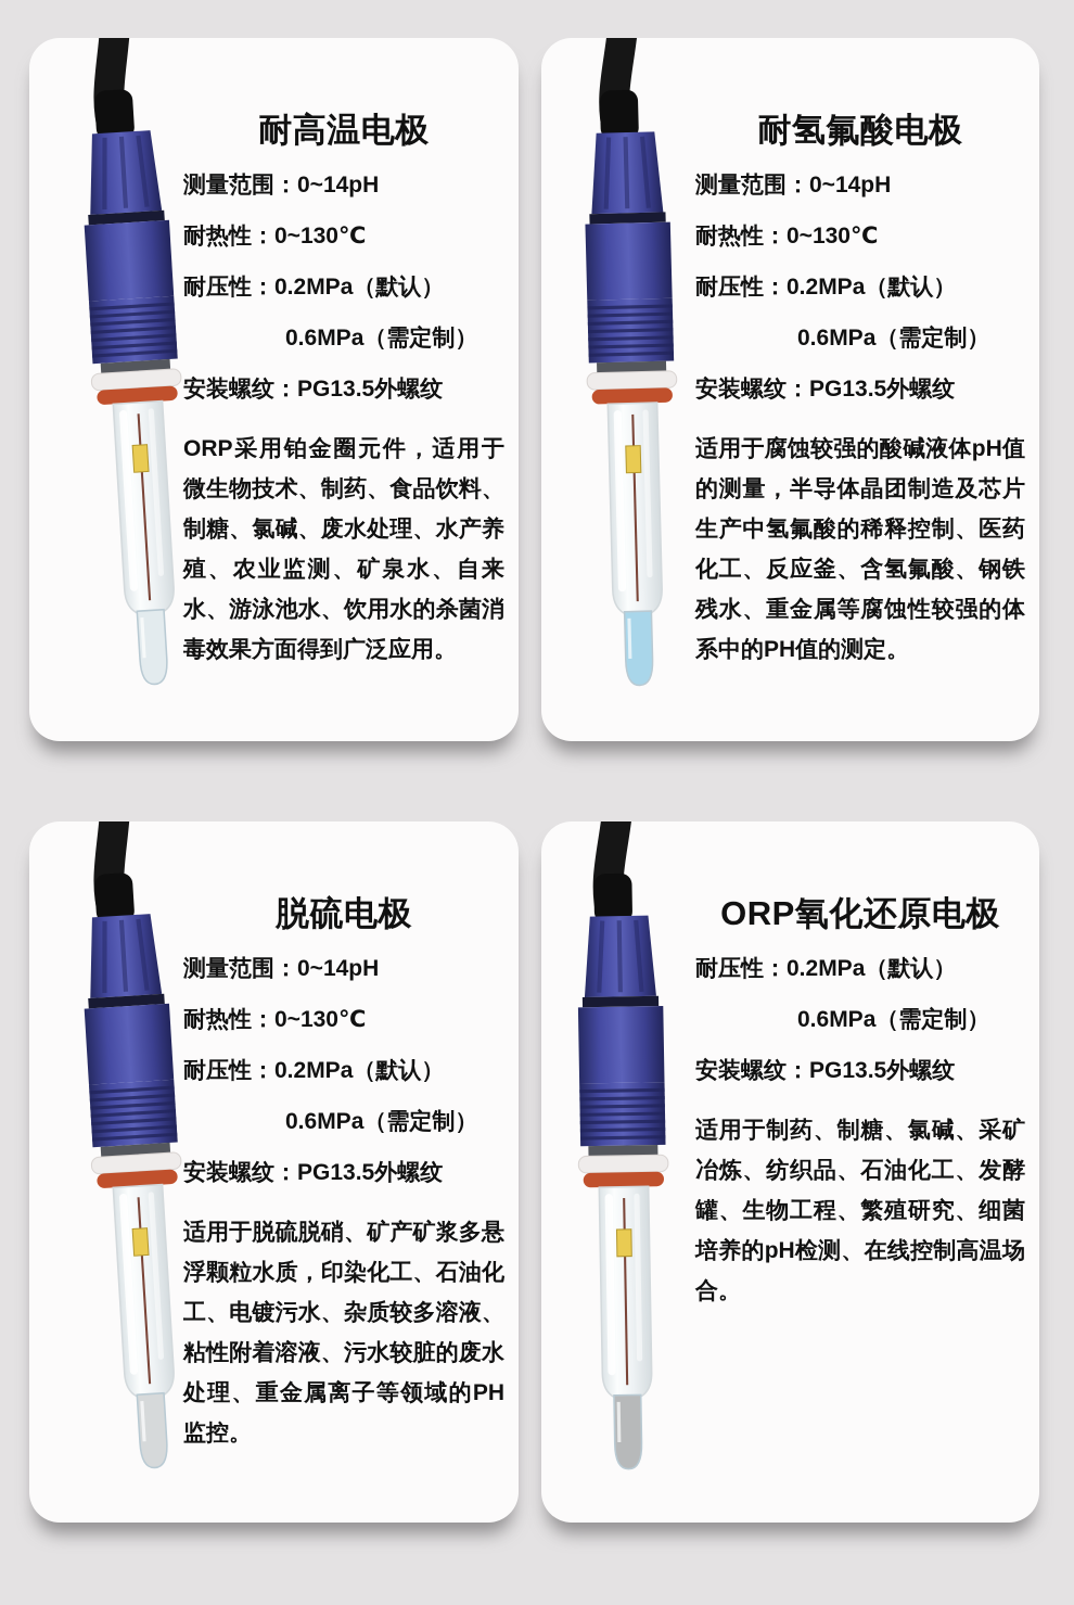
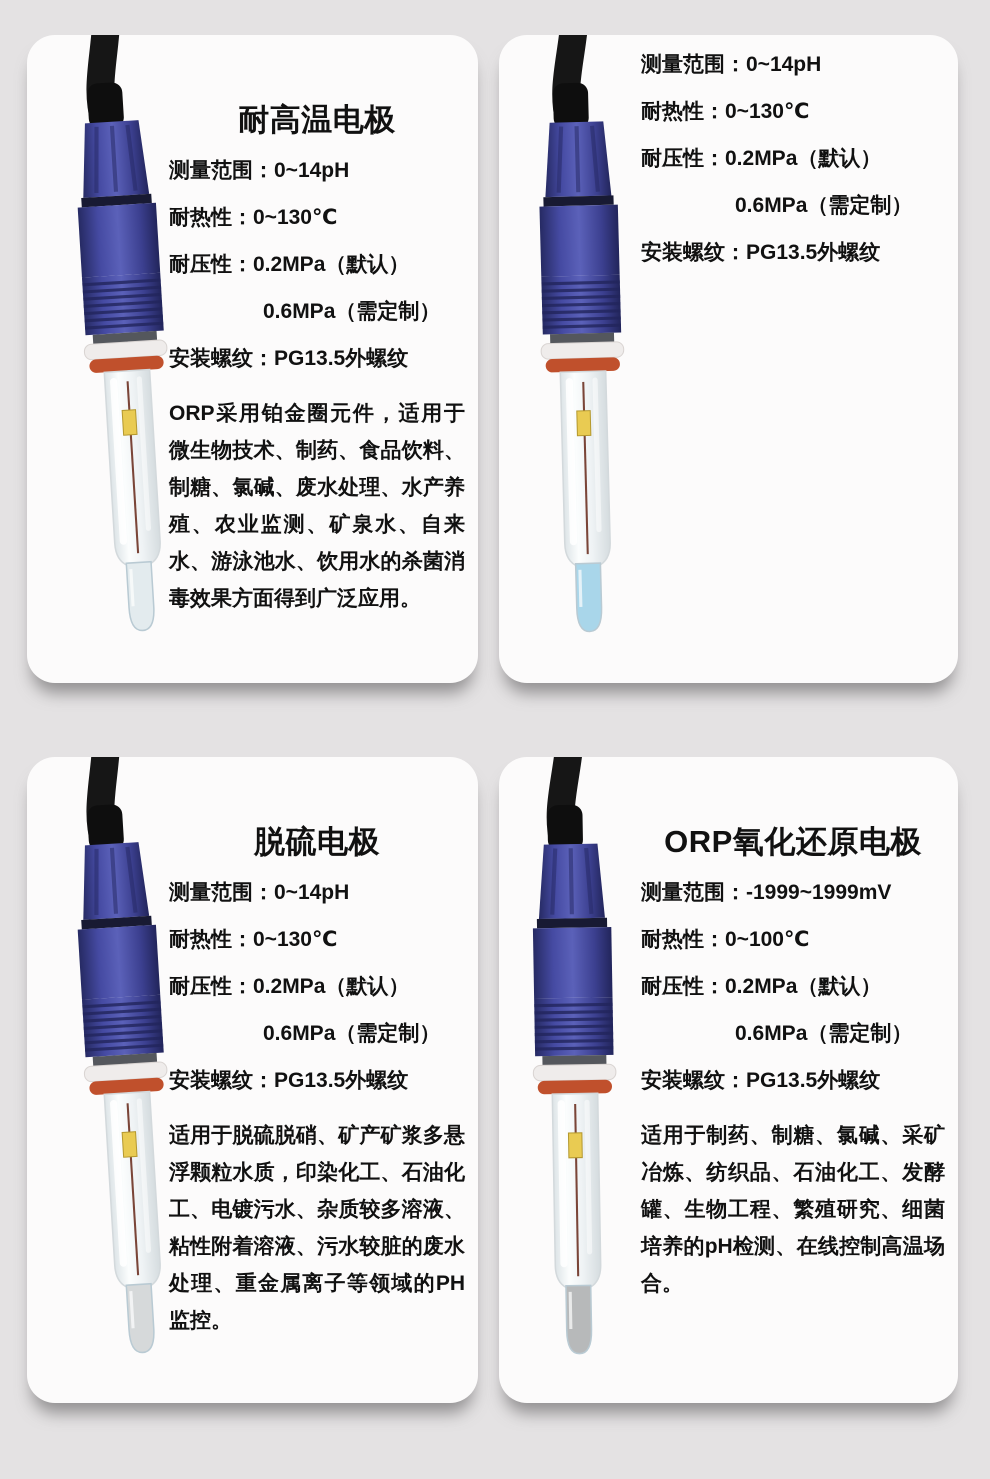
  耐高温电极
  测量范围：0~14pH
  耐热性：0~130℃
  耐压性：0.2MPa（默认）
  0.6MPa（需定制）
  安装螺纹：PG13.5外螺纹
  ORP采用铂金圈元件，适用于微生物技术、制药、食品饮料、制糖、氯碱、废水处理、水产养殖、农业监测、矿泉水、自来水、游泳池水、饮用水的杀菌消毒效果方面得到广泛应用。
- 耐氢氟酸电极
  测量范围：0~14pH
  耐热性：0~130℃
  耐压性：0.2MPa（默认）
  0.6MPa（需定制）
  安装螺纹：PG13.5外螺纹
- 适用于腐蚀较强的酸碱液体pH值的测量，半导体晶团制造及芯片生产中氢氟酸的稀释控制、医药化工、反应釜、含氢氟酸、钢铁残水、重金属等腐蚀性较强的体系中的PH值的测定。
  脱硫电极
  测量范围：0~14pH
  耐热性：0~130℃
  耐压性：0.2MPa（默认）
  0.6MPa（需定制）
  安装螺纹：PG13.5外螺纹
  适用于脱硫脱硝、矿产矿浆多悬浮颗粒水质，印染化工、石油化工、电镀污水、杂质较多溶液、粘性附着溶液、污水较脏的废水处理、重金属离子等领域的PH监控。
  ORP氧化还原电极
+ 测量范围：-1999~1999mV
+ 耐热性：0~100℃
  耐压性：0.2MPa（默认）
  0.6MPa（需定制）
  安装螺纹：PG13.5外螺纹
  适用于制药、制糖、氯碱、采矿冶炼、纺织品、石油化工、发酵罐、生物工程、繁殖研究、细菌培养的pH检测、在线控制高温场合。
